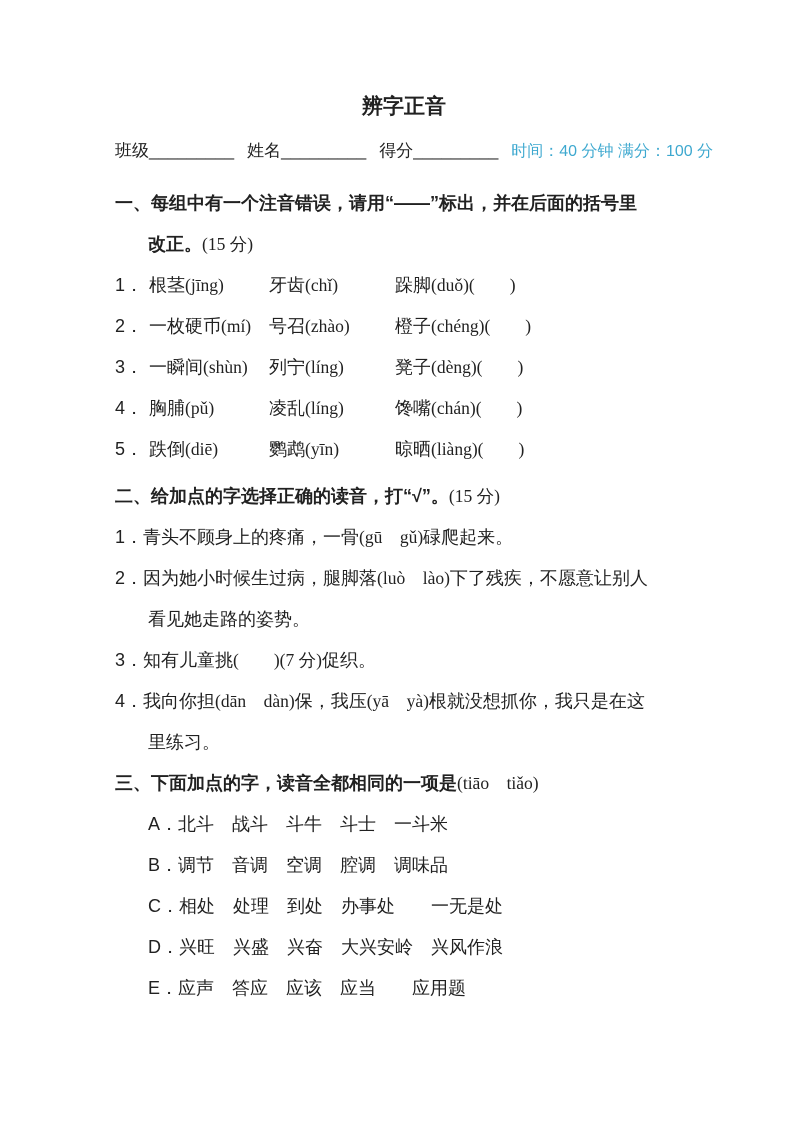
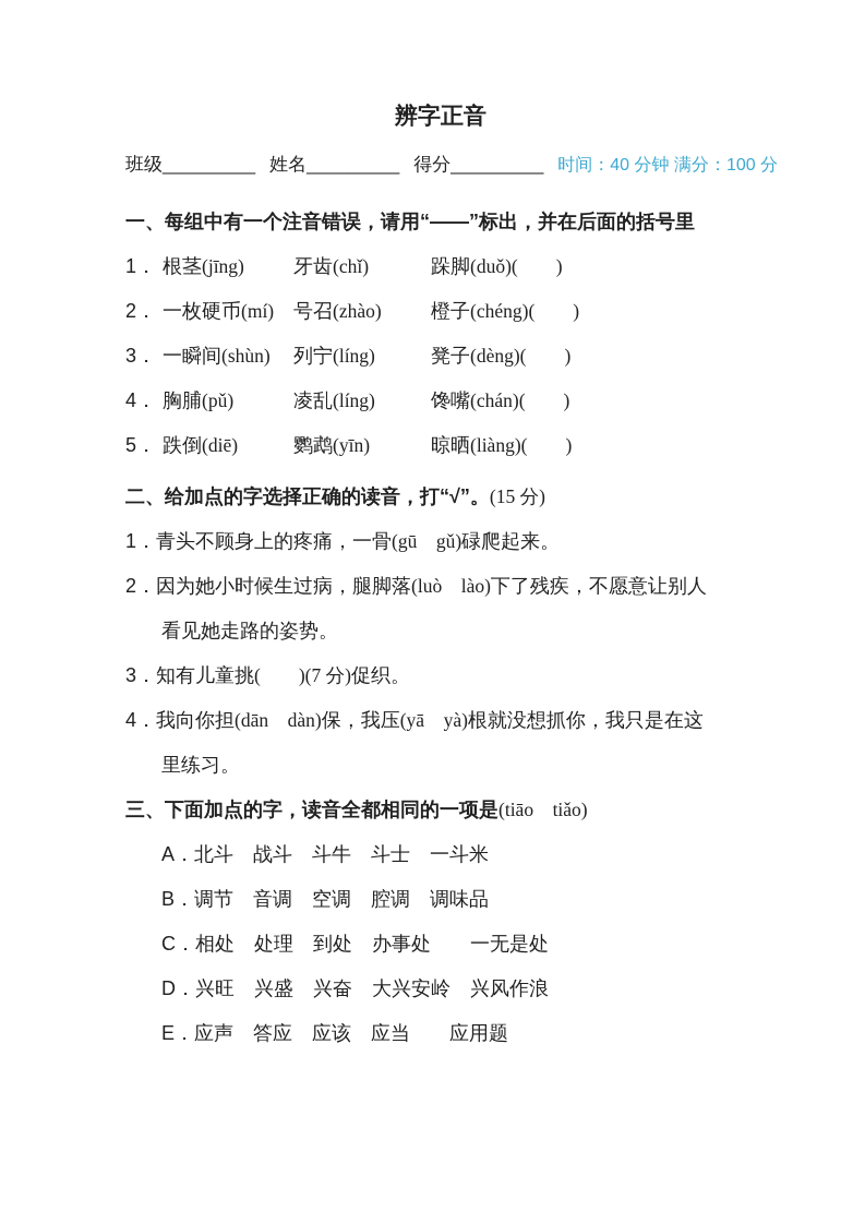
  辨字正音
  班级_________
  姓名_________
  得分_________
  时间：40 分钟 满分：100 分
  一、每组中有一个注音错误，请用“——”标出，并在后面的括号里
- 改正。(15 分)
  1．
  根茎(jīng)
  牙齿(chǐ)
  跺脚(duǒ)( )
  2．
  一枚硬币(mí)
  号召(zhào)
  橙子(chéng)( )
  3．
  一瞬间(shùn)
  列宁(líng)
  凳子(dèng)( )
  4．
  胸脯(pǔ)
  凌乱(líng)
  馋嘴(chán)( )
  5．
  跌倒(diē)
  鹦鹉(yīn)
  晾晒(liàng)( )
  二、给加点的字选择正确的读音，打“√”。(15 分)
  1．青头不顾身上的疼痛，一骨(gū gǔ)碌爬起来。
  2．因为她小时候生过病，腿脚落(luò lào)下了残疾，不愿意让别人
  看见她走路的姿势。
  3．知有儿童挑( )(7 分)促织。
  4．我向你担(dān dàn)保，我压(yā yà)根就没想抓你，我只是在这
  里练习。
  三、下面加点的字，读音全都相同的一项是(tiāo tiǎo)
  A．北斗 战斗 斗牛 斗士 一斗米
  B．调节 音调 空调 腔调 调味品
  C．相处 处理 到处 办事处 一无是处
  D．兴旺 兴盛 兴奋 大兴安岭 兴风作浪
  E．应声 答应 应该 应当 应用题
